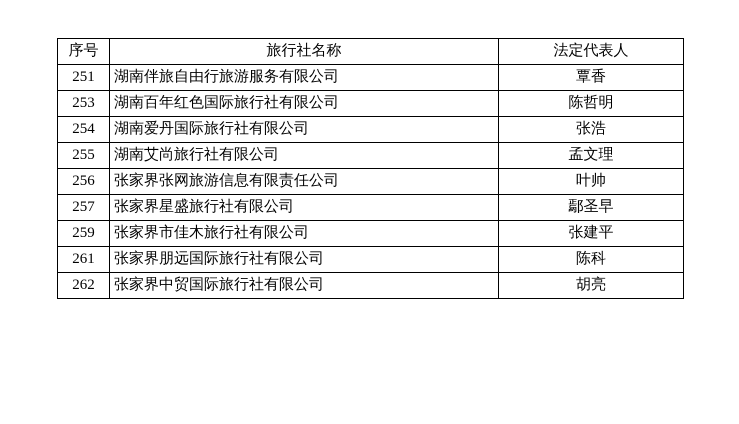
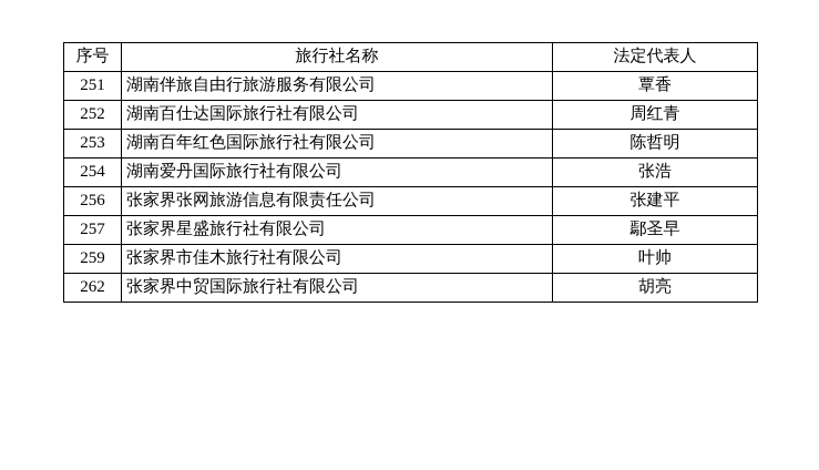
  序号	旅行社名称	法定代表人
  251	湖南伴旅自由行旅游服务有限公司	覃香
+ 252	湖南百仕达国际旅行社有限公司	周红青
  253	湖南百年红色国际旅行社有限公司	陈哲明
  254	湖南爱丹国际旅行社有限公司	张浩
- 255	湖南艾尚旅行社有限公司	孟文理
- 256	张家界张网旅游信息有限责任公司	叶帅
+ 256	张家界张网旅游信息有限责任公司	张建平
  257	张家界星盛旅行社有限公司	鄢圣早
- 259	张家界市佳木旅行社有限公司	张建平
+ 259	张家界市佳木旅行社有限公司	叶帅
- 261	张家界朋远国际旅行社有限公司	陈科
  262	张家界中贸国际旅行社有限公司	胡亮
